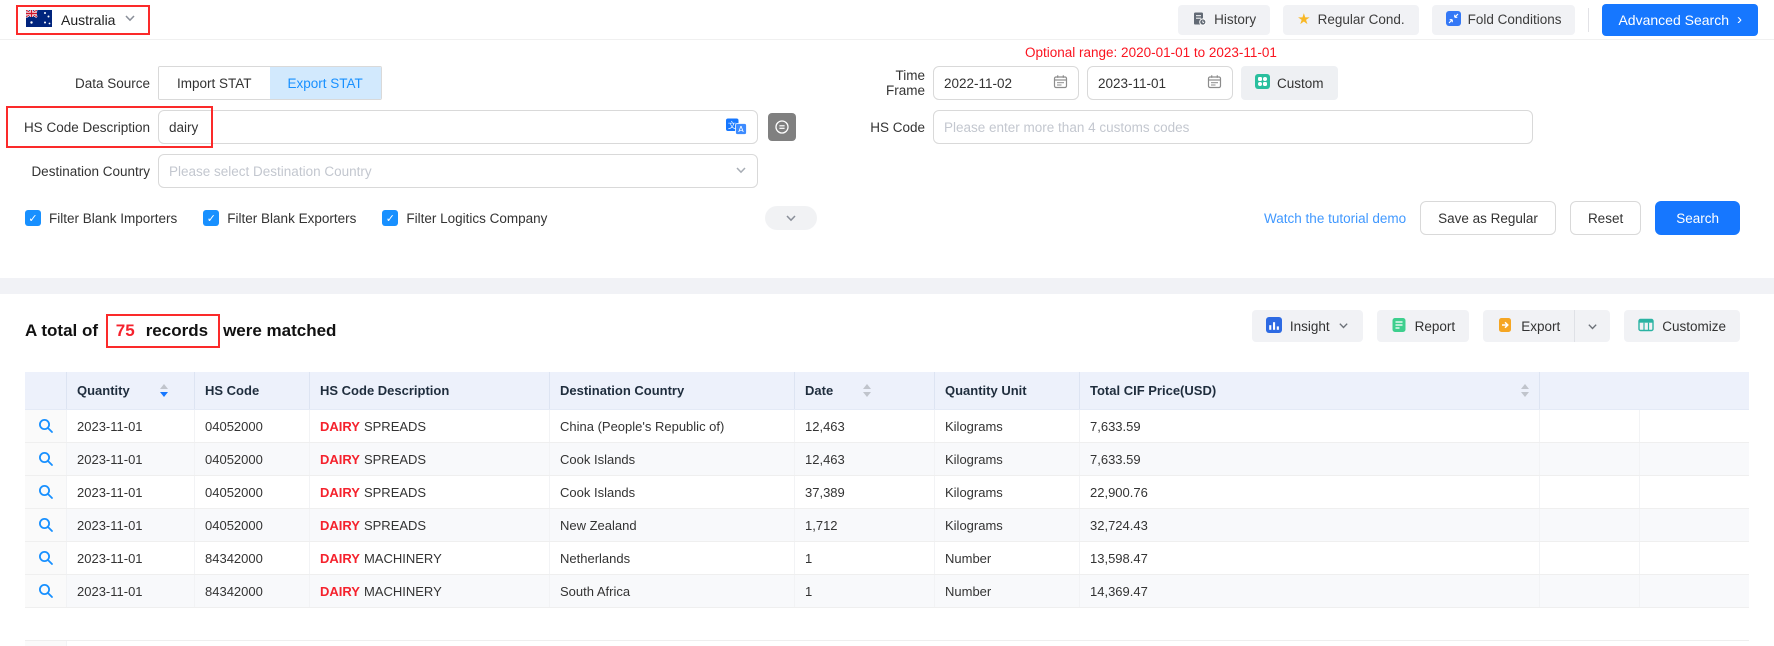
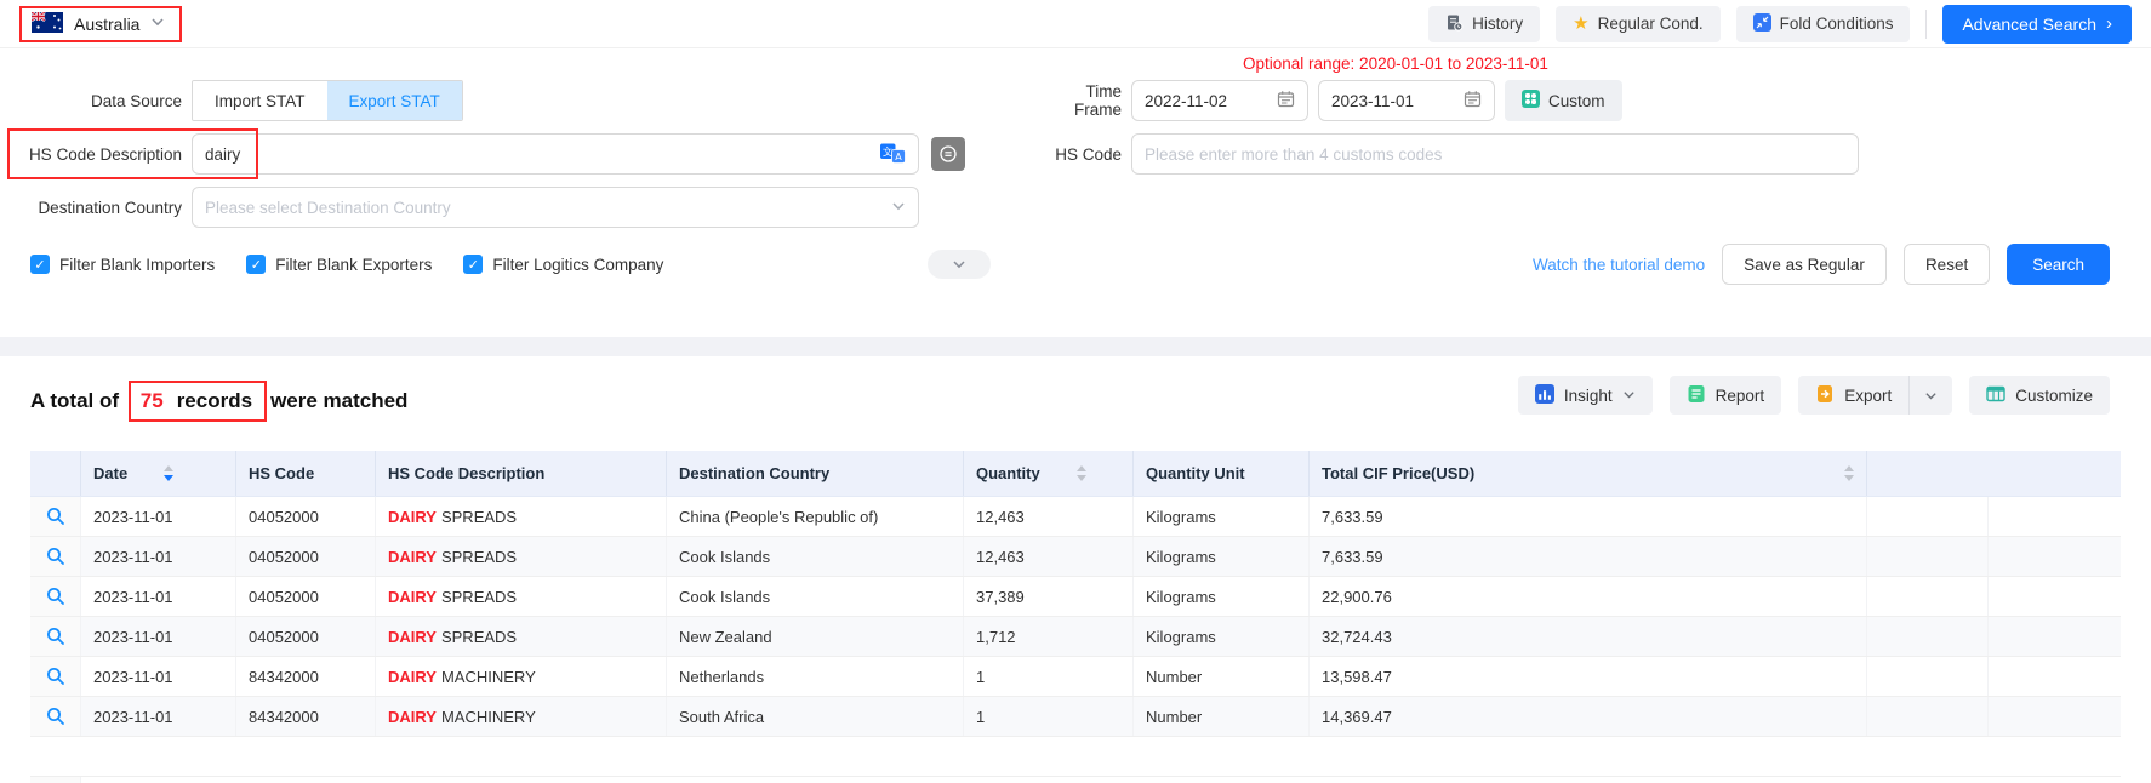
  Australia
  History
  ★
  Regular Cond.
  Fold Conditions
  Advanced Search
  ›
  Optional range: 2020-01-01 to 2023-11-01
  Data Source
  Import STAT
  Export STAT
  Time Frame
  2022-11-02
  2023-11-01
  Custom
  HS Code Description
  dairy
  文
  A
  HS Code
  Please enter more than 4 customs codes
  Destination Country
  Please select Destination Country
  ✓
  Filter Blank Importers
  ✓
  Filter Blank Exporters
  ✓
  Filter Logitics Company
  Watch the tutorial demo
  Save as Regular
  Reset
  Search
  A total of
  75
  records
  were matched
  Insight
  Report
  Export
  Customize
- Quantity
+ Date
  HS Code
  HS Code Description
  Destination Country
- Date
+ Quantity
  Quantity Unit
  Total CIF Price(USD)
  2023-11-01
  04052000
  DAIRY
  SPREADS
  China (People's Republic of)
  12,463
  Kilograms
  7,633.59
  2023-11-01
  04052000
  DAIRY
  SPREADS
  Cook Islands
  12,463
  Kilograms
  7,633.59
  2023-11-01
  04052000
  DAIRY
  SPREADS
  Cook Islands
  37,389
  Kilograms
  22,900.76
  2023-11-01
  04052000
  DAIRY
  SPREADS
  New Zealand
  1,712
  Kilograms
  32,724.43
  2023-11-01
  84342000
  DAIRY
  MACHINERY
  Netherlands
  1
  Number
  13,598.47
  2023-11-01
  84342000
  DAIRY
  MACHINERY
  South Africa
  1
  Number
  14,369.47
